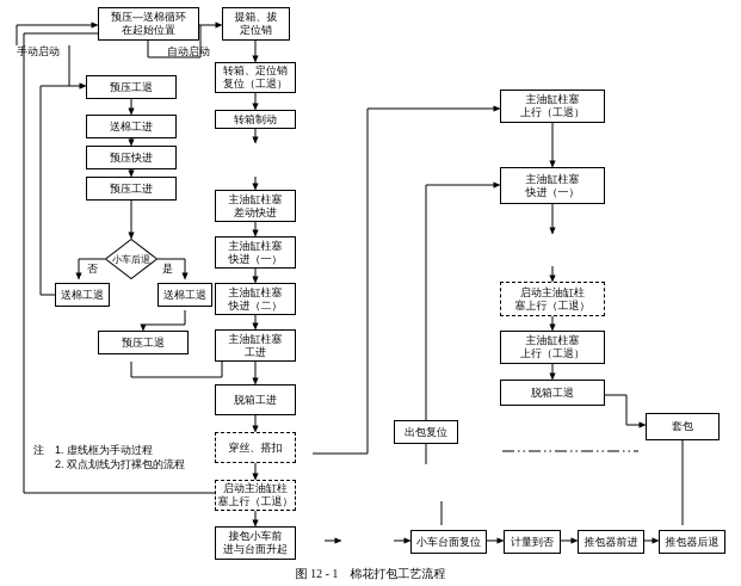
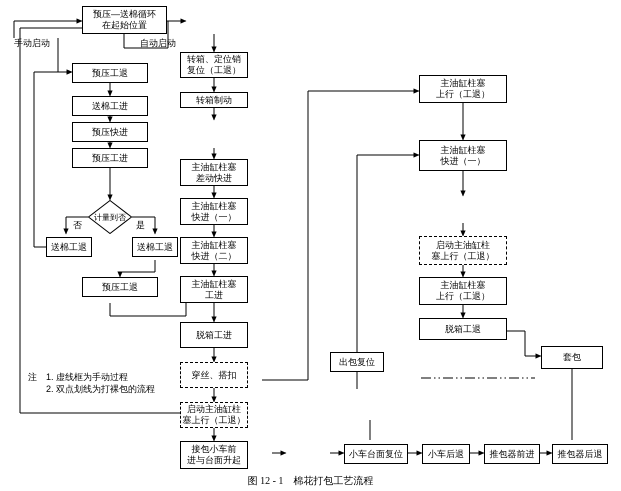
  预压—送棉循环
  在起始位置
- 提箱、拔
- 定位销
  转箱、定位销
  复位（工退）
  转箱制动
  主油缸柱塞
  差动快进
  主油缸柱塞
  快进（一）
  主油缸柱塞
  快进（二）
  主油缸柱塞
  工进
  脱箱工进
  穿丝、搭扣
  启动主油缸柱
  塞上行（工退）
  接包小车前
  进与台面升起
  预压工退
  送棉工进
  预压快进
  预压工进
- 小车后退
+ 计量到否
  送棉工退
  送棉工退
  预压工退
  小车台面复位
- 计量到否
+ 小车后退
  推包器前进
  推包器后退
  出包复位
  套包
  主油缸柱塞
  上行（工退）
  主油缸柱塞
  快进（一）
  启动主油缸柱
  塞上行（工退）
  主油缸柱塞
  上行（工退）
  脱箱工退
  手动启动
  自动启动
  否
  是
  注 1. 虚线框为手动过程
  2. 双点划线为打裸包的流程
  图 12 - 1 棉花打包工艺流程
